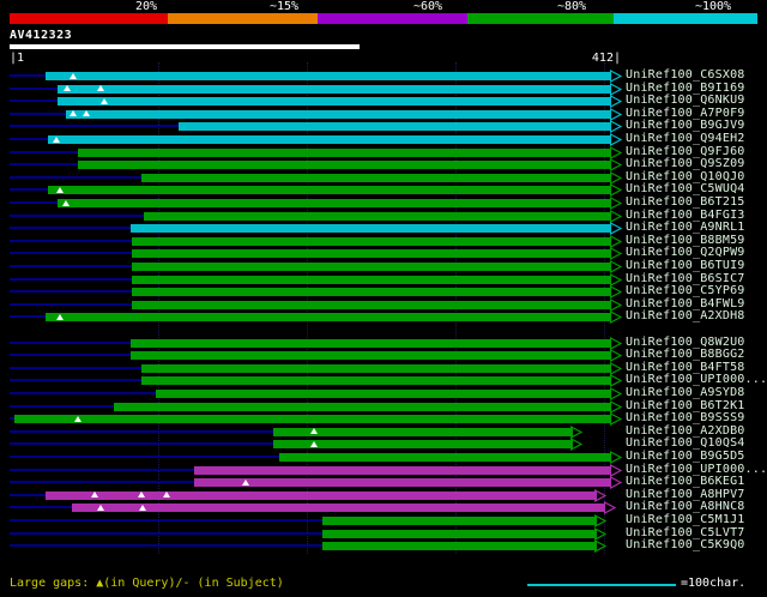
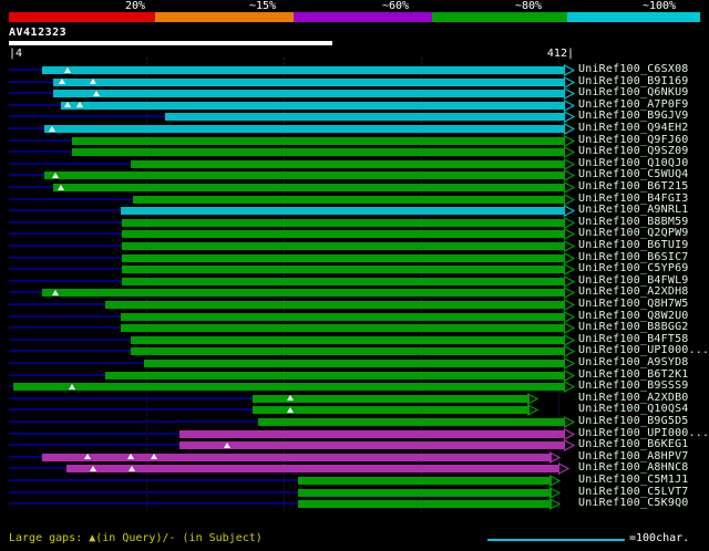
  20%
  ~15%
  ~60%
  ~80%
  ~100%
  AV412323
- |1
+ |4
  412|
  UniRef100_C6SX08
  UniRef100_B9I169
  UniRef100_Q6NKU9
  UniRef100_A7P0F9
  UniRef100_B9GJV9
  UniRef100_Q94EH2
  UniRef100_Q9FJ60
  UniRef100_Q9SZ09
  UniRef100_Q10QJ0
  UniRef100_C5WUQ4
  UniRef100_B6T215
  UniRef100_B4FGI3
  UniRef100_A9NRL1
  UniRef100_B8BM59
  UniRef100_Q2QPW9
  UniRef100_B6TUI9
  UniRef100_B6SIC7
  UniRef100_C5YP69
  UniRef100_B4FWL9
  UniRef100_A2XDH8
+ UniRef100_Q8H7W5
  UniRef100_Q8W2U0
  UniRef100_B8BGG2
  UniRef100_B4FT58
  UniRef100_UPI000...
  UniRef100_A9SYD8
  UniRef100_B6T2K1
  UniRef100_B9SSS9
  UniRef100_A2XDB0
  UniRef100_Q10QS4
  UniRef100_B9G5D5
  UniRef100_UPI000...
  UniRef100_B6KEG1
  UniRef100_A8HPV7
  UniRef100_A8HNC8
  UniRef100_C5M1J1
  UniRef100_C5LVT7
  UniRef100_C5K9Q0
  Large gaps: ▲(in Query)/- (in Subject)
  =100char.
